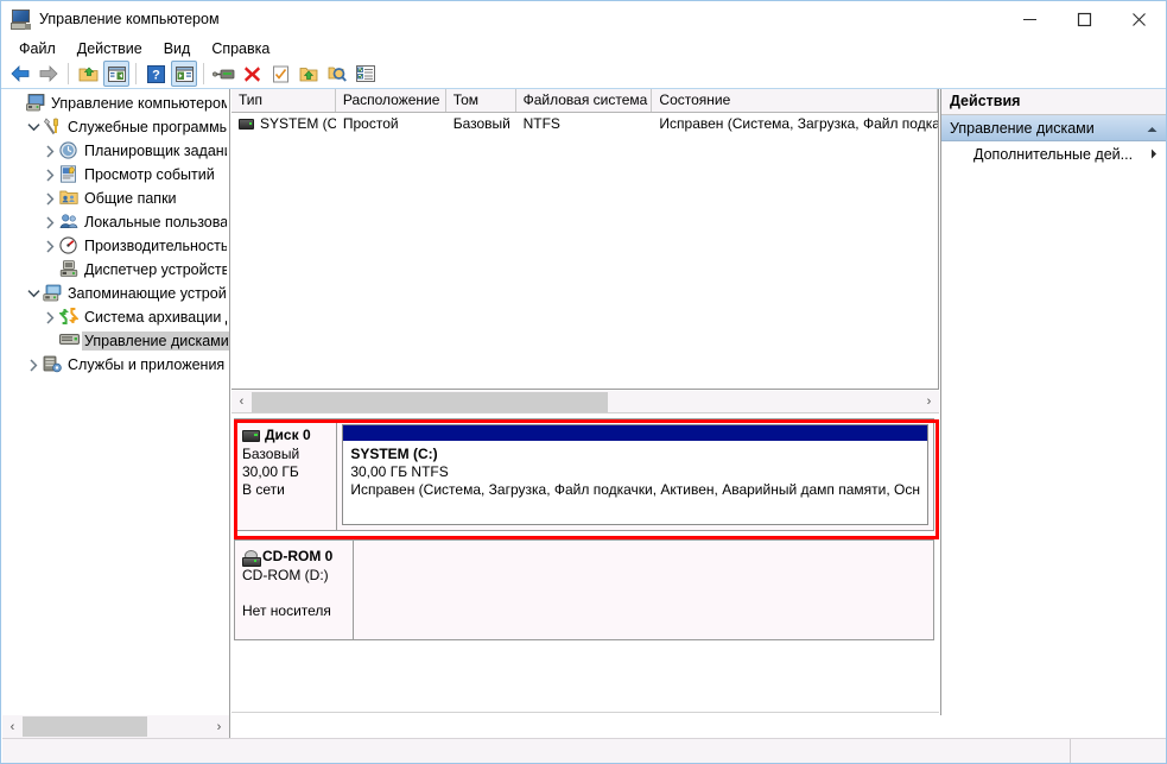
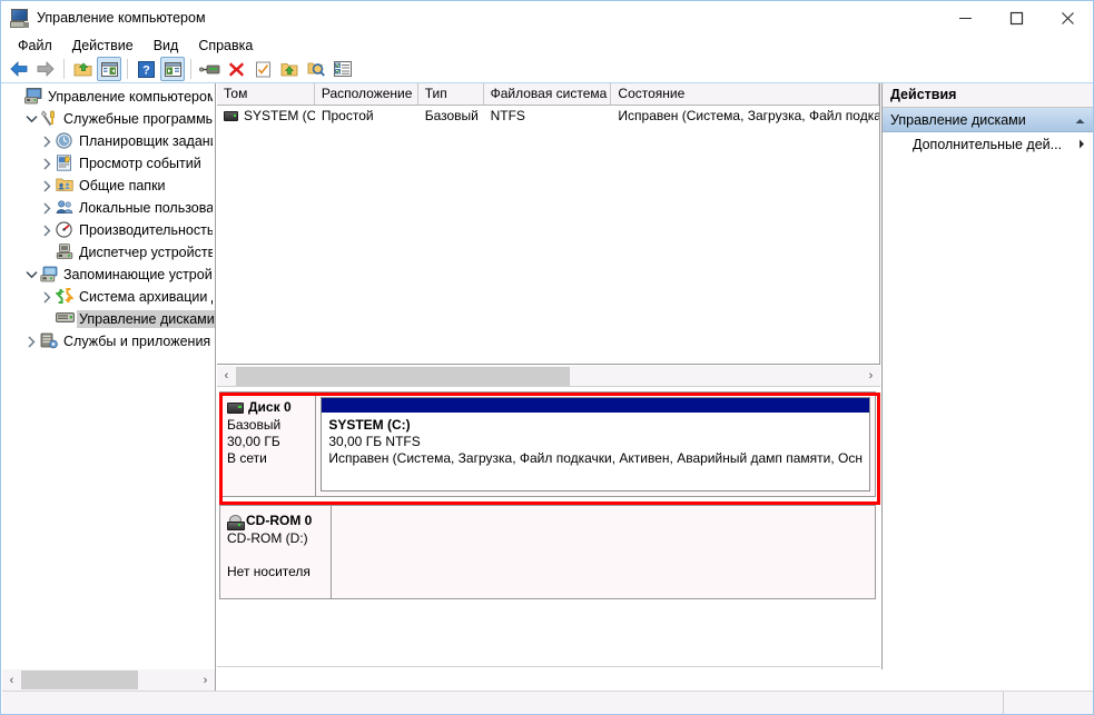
  Управление компьютером
  Файл
  Действие
  Вид
  Справка
  ?
  Управление компьютером
  Служебные программы
  Планировщик задан
  Просмотр событий
  Общие папки
  Локальные пользова
  Производительность
  Диспетчер устройств
  Запоминающие устрой
  Система архивации
  Управление дисками
  Службы и приложения
  ‹
  ›
- Тип
+ Том
  Расположение
- Том
+ Тип
  Файловая система
  Состояние
  SYSTEM (C
  Простой
  Базовый
  NTFS
  Исправен (Система, Загрузка, Файл подка
  ‹
  ›
  Диск 0
  Базовый
  30,00 ГБ
  В сети
  SYSTEM (C:)
  30,00 ГБ NTFS
  Исправен (Система, Загрузка, Файл подкачки, Активен, Аварийный дамп памяти, Осн
  CD-ROM 0
  CD-ROM (D:)
  Нет носителя
  Действия
  Управление дисками
  Дополнительные дей...
